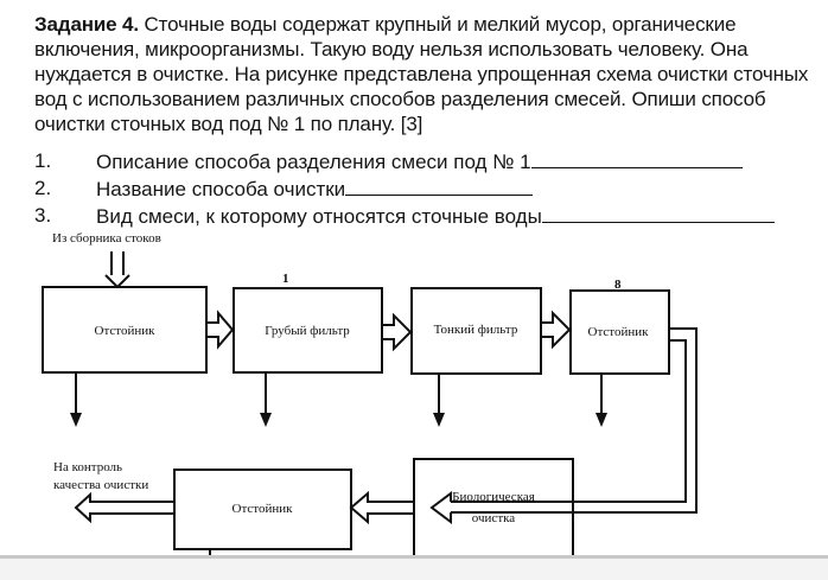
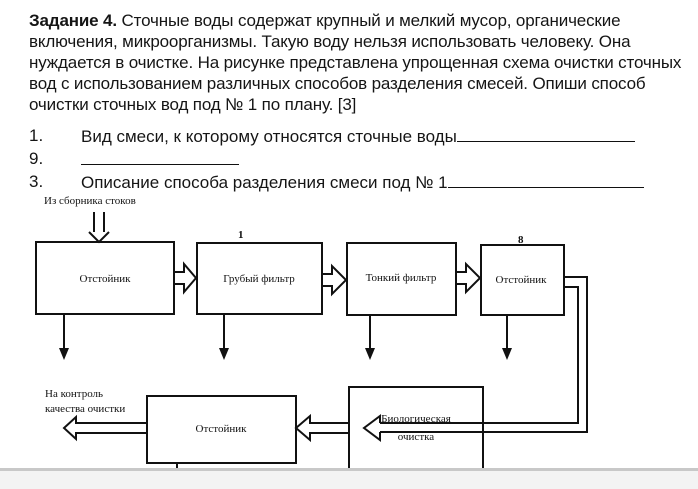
  Задание 4. Сточные воды содержат крупный и мелкий мусор, органические включения, микроорганизмы. Такую воду нельзя использовать человеку. Она нуждается в очистке. На рисунке представлена упрощенная схема очистки сточных вод с использованием различных способов разделения смесей. Опиши способ очистки сточных вод под № 1 по плану. [3]
  1.
- Описание способа разделения смеси под № 1
+ Вид смеси, к которому относятся сточные воды
- 2.
+ 9.
- Название способа очистки
  3.
- Вид смеси, к которому относятся сточные воды
+ Описание способа разделения смеси под № 1
  Из сборника стоков
  Отстойник
  1
  Грубый фильтр
  Тонкий фильтр
  8
  Отстойник
  Биологическая
  очистка
  Отстойник
  На контроль
  качества очистки
